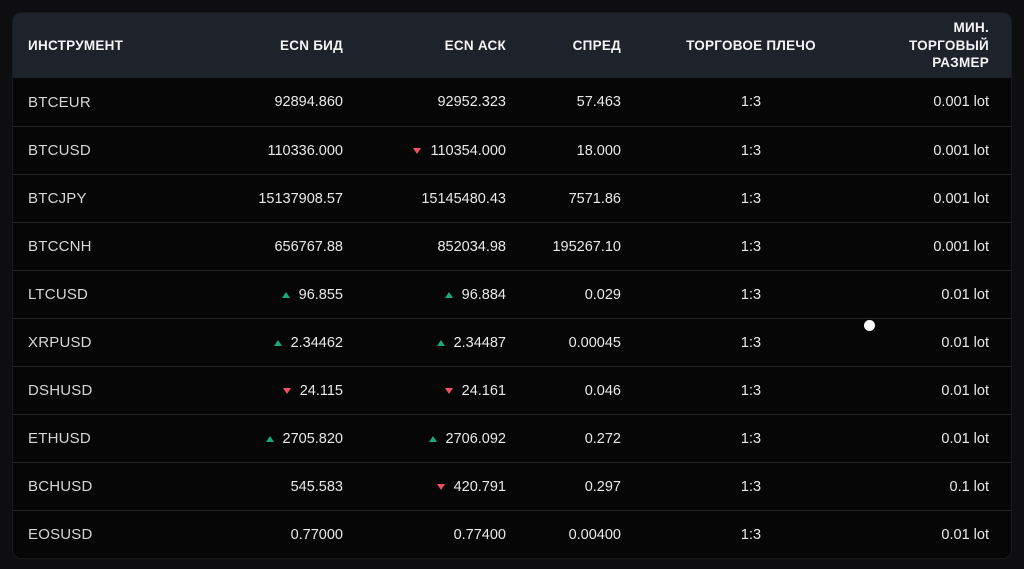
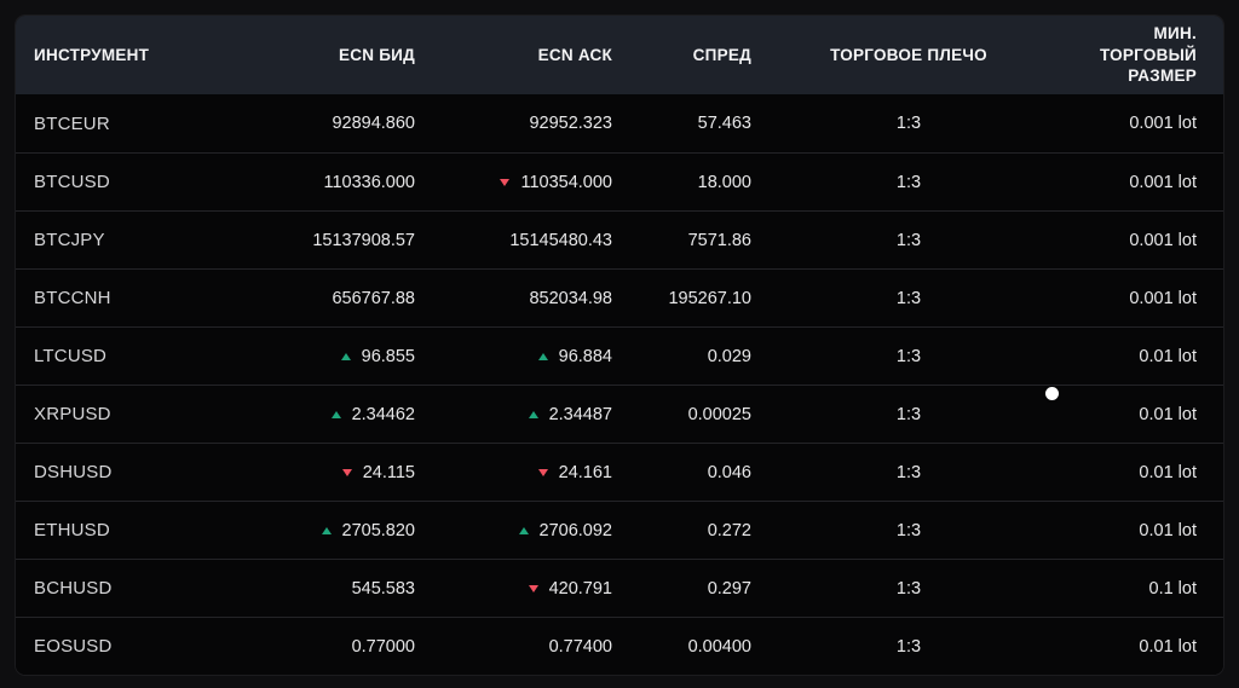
  ИНСТРУМЕНТ
  ECN БИД
  ECN АСК
  СПРЕД
  ТОРГОВОЕ ПЛЕЧО
  МИН. ТОРГОВЫЙ РАЗМЕР
  BTCEUR
  92894.860
  92952.323
  57.463
  1:3
  0.001 lot
  BTCUSD
  110336.000
  110354.000
  18.000
  1:3
  0.001 lot
  BTCJPY
  15137908.57
  15145480.43
  7571.86
  1:3
  0.001 lot
  BTCCNH
  656767.88
  852034.98
  195267.10
  1:3
  0.001 lot
  LTCUSD
  96.855
  96.884
  0.029
  1:3
  0.01 lot
  XRPUSD
  2.34462
  2.34487
- 0.00045
+ 0.00025
  1:3
  0.01 lot
  DSHUSD
  24.115
  24.161
  0.046
  1:3
  0.01 lot
  ETHUSD
  2705.820
  2706.092
  0.272
  1:3
  0.01 lot
  BCHUSD
  545.583
  420.791
  0.297
  1:3
  0.1 lot
  EOSUSD
  0.77000
  0.77400
  0.00400
  1:3
  0.01 lot
